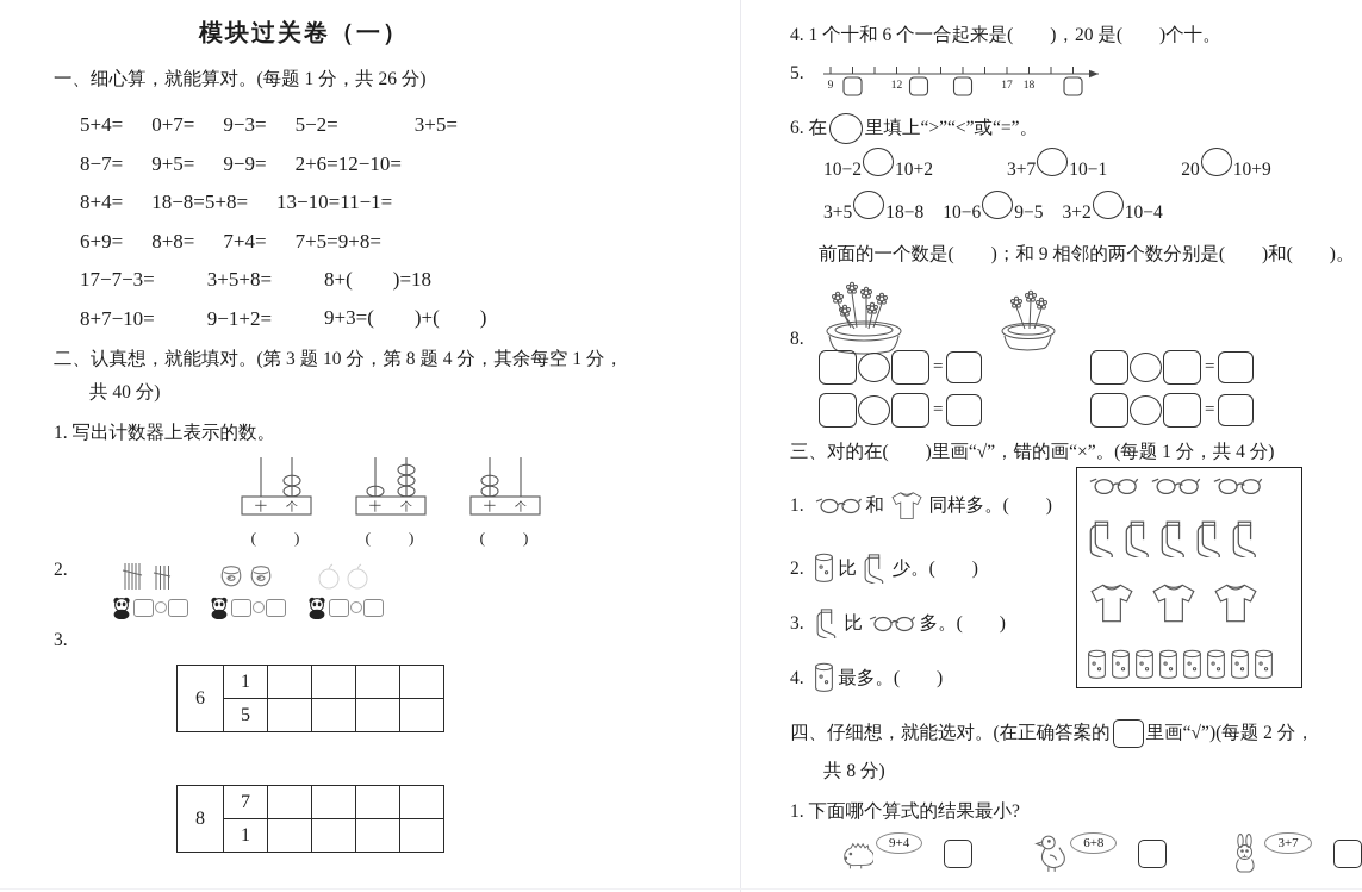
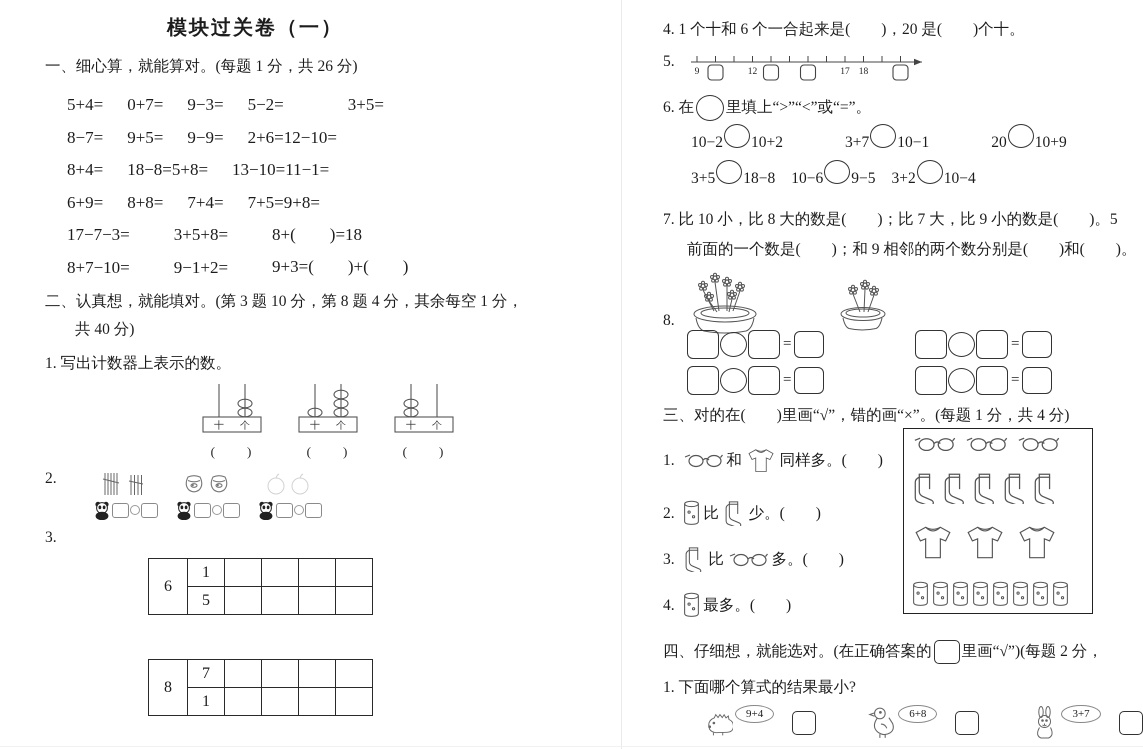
  模块过关卷（一）
  一、细心算，就能算对。(每题 1 分，共 26 分)
  5+4=
  0+7=
  9−3=
  5−2=
  3+5=
  8−7=
  9+5=
  9−9=
  2+6=12−10=
  8+4=
  18−8=5+8=
  13−10=11−1=
  6+9=
  8+8=
  7+4=
  7+5=9+8=
  17−7−3=
  3+5+8=
  8+( )=18
  8+7−10=
  9−1+2=
  9+3=( )+( )
  二、认真想，就能填对。(第 3 题 10 分，第 8 题 4 分，其余每空 1 分，
  共 40 分)
  1. 写出计数器上表示的数。
  十
  个
  ( )
  十
  个
  ( )
  十
  个
  ( )
  2.
  3.
  6	1
  5
  8	7
  1
  4. 1 个十和 6 个一合起来是( )，20 是( )个十。
  5.
  9
  12
  17
  18
  6. 在
  里填上“>”“<”或“=”。
  10−2
  10+2
  3+7
  10−1
  20
  10+9
  3+5
  18−8
  10−6
  9−5
  3+2
  10−4
+ 7. 比 10 小，比 8 大的数是( )；比 7 大，比 9 小的数是( )。5
  前面的一个数是( )；和 9 相邻的两个数分别是( )和( )。
  8.
  =
  =
  =
  =
  三、对的在( )里画“√”，错的画“×”。(每题 1 分，共 4 分)
  1. 和 同样多。( )
  2. 比 少。( )
  3. 比 多。( )
  4. 最多。( )
  四、仔细想，就能选对。(在正确答案的
  里画“√”)(每题 2 分，
- 共 8 分)
  1. 下面哪个算式的结果最小?
  9+4
  6+8
  3+7
